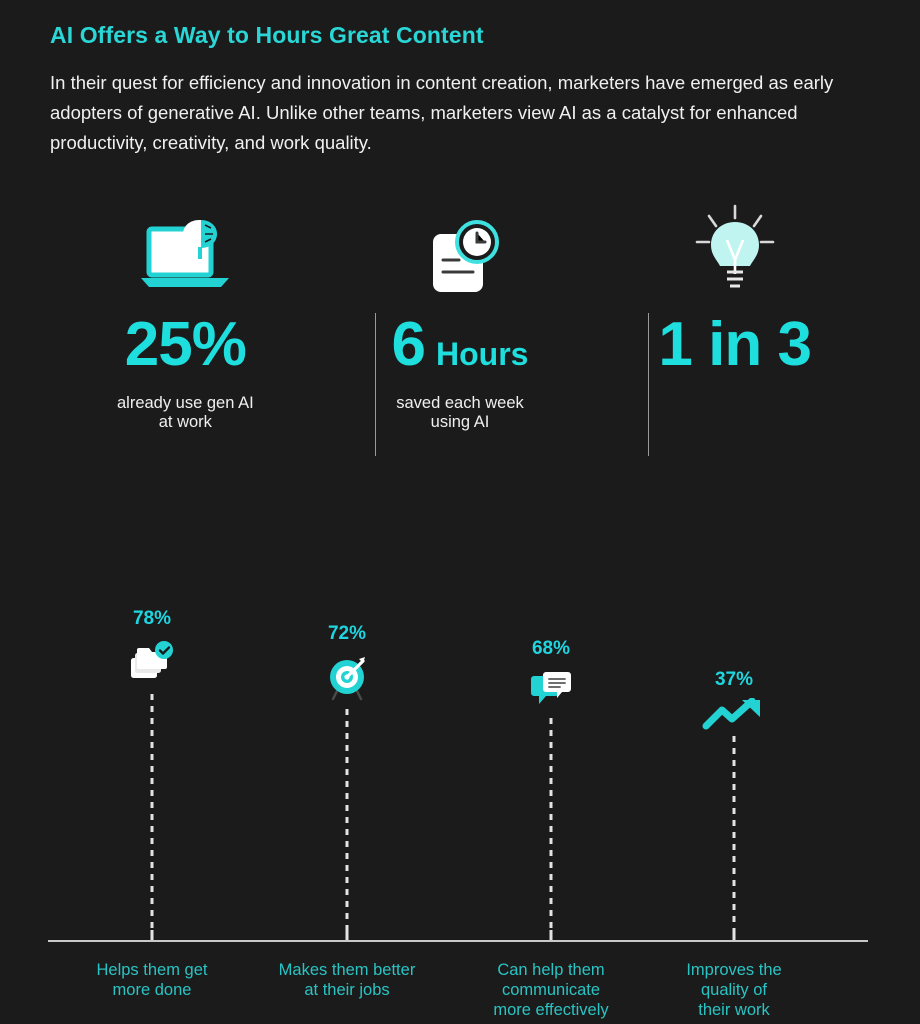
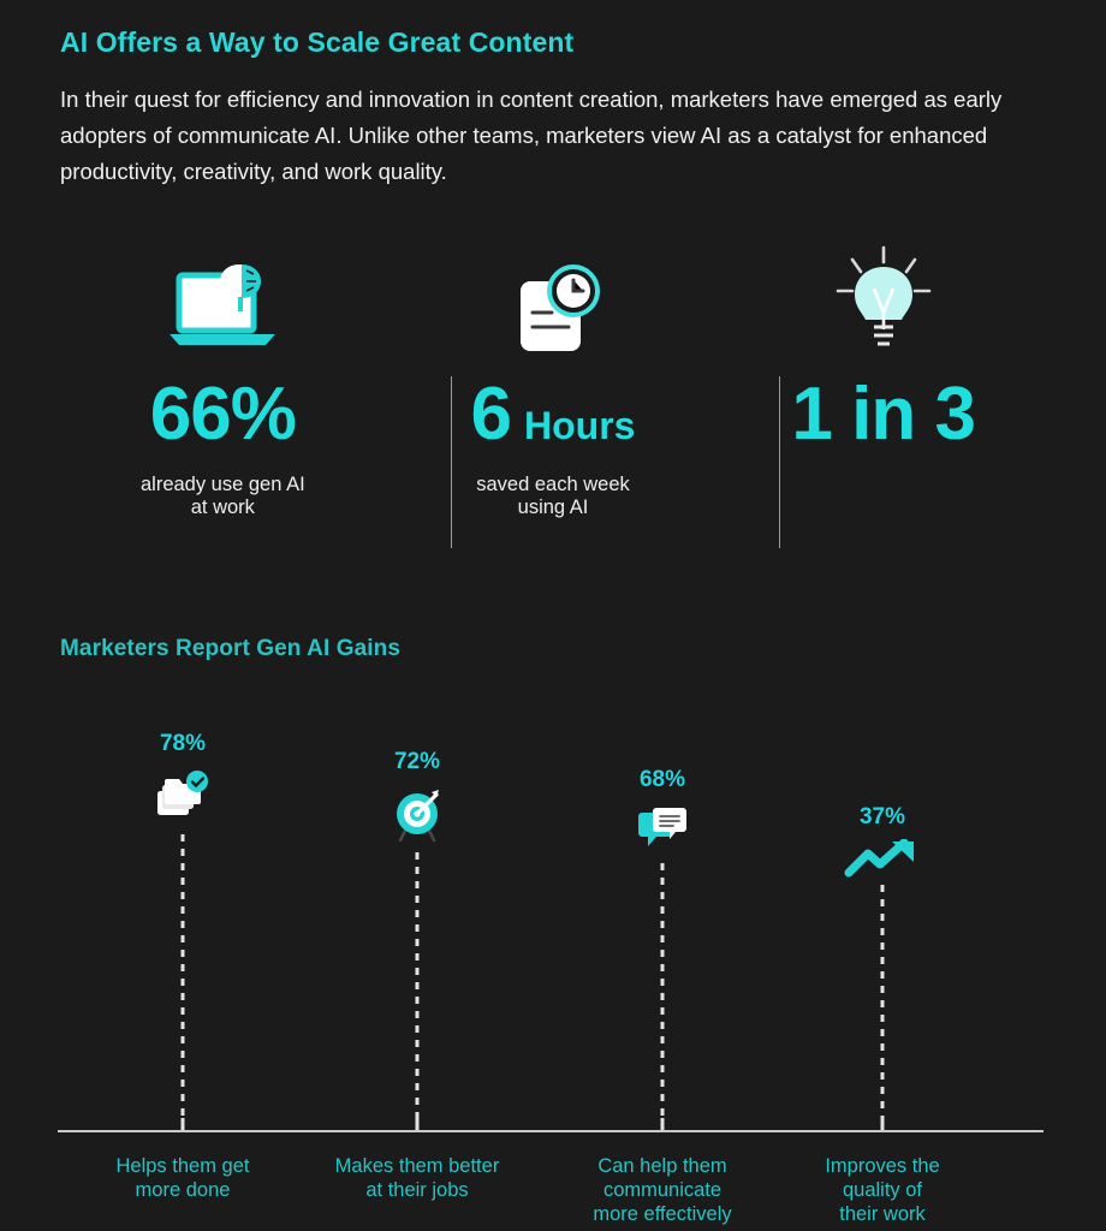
- AI Offers a Way to Hours Great Content
+ AI Offers a Way to Scale Great Content
- In their quest for efficiency and innovation in content creation, marketers have emerged as early adopters of generative AI. Unlike other teams, marketers view AI as a catalyst for enhanced productivity, creativity, and work quality.
+ In their quest for efficiency and innovation in content creation, marketers have emerged as early adopters of communicate AI. Unlike other teams, marketers view AI as a catalyst for enhanced productivity, creativity, and work quality.
- 25%
+ 66%
  already use gen AI
  at work
  6
  Hours
  saved each week
  using AI
  1 in 3
+ Marketers Report Gen AI Gains
  78%
  Helps them get
  more done
  72%
  Makes them better
  at their jobs
  68%
  Can help them
  communicate
  more effectively
  37%
  Improves the
  quality of
  their work
